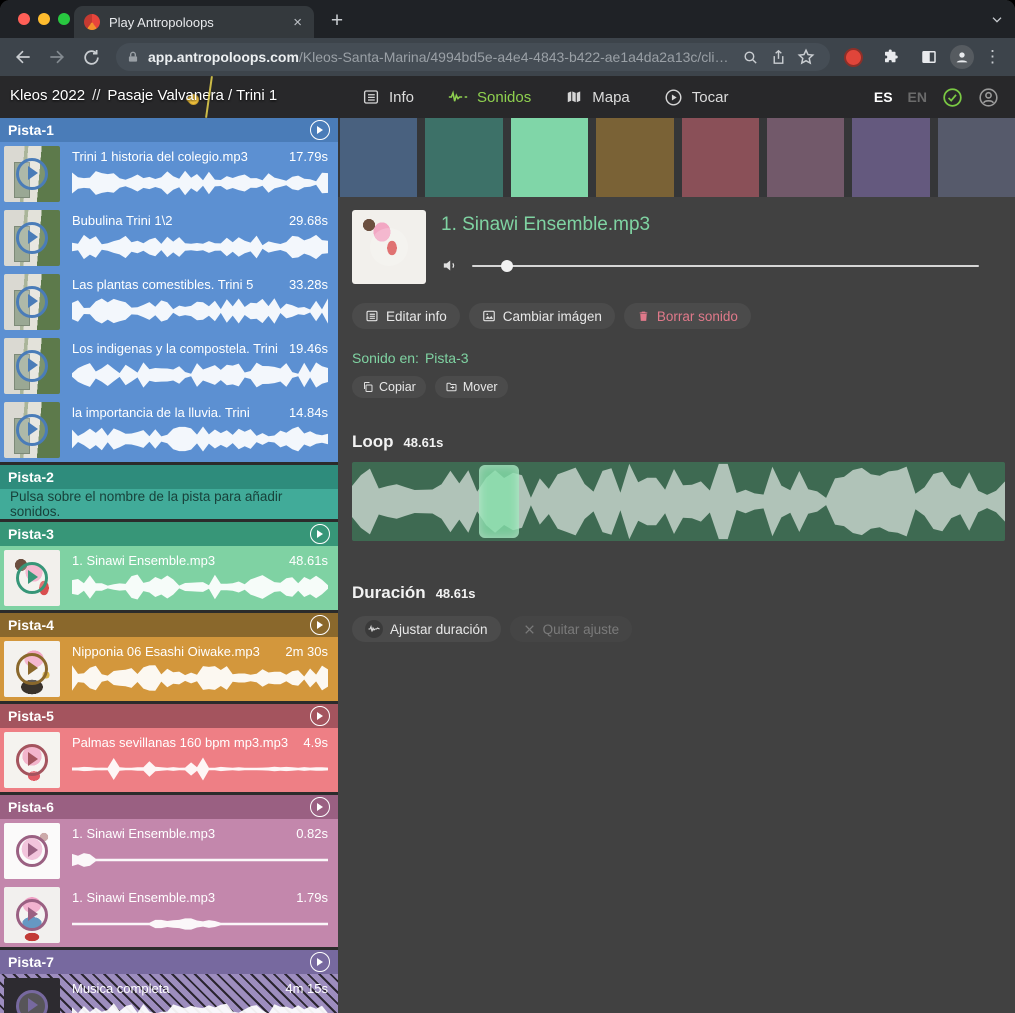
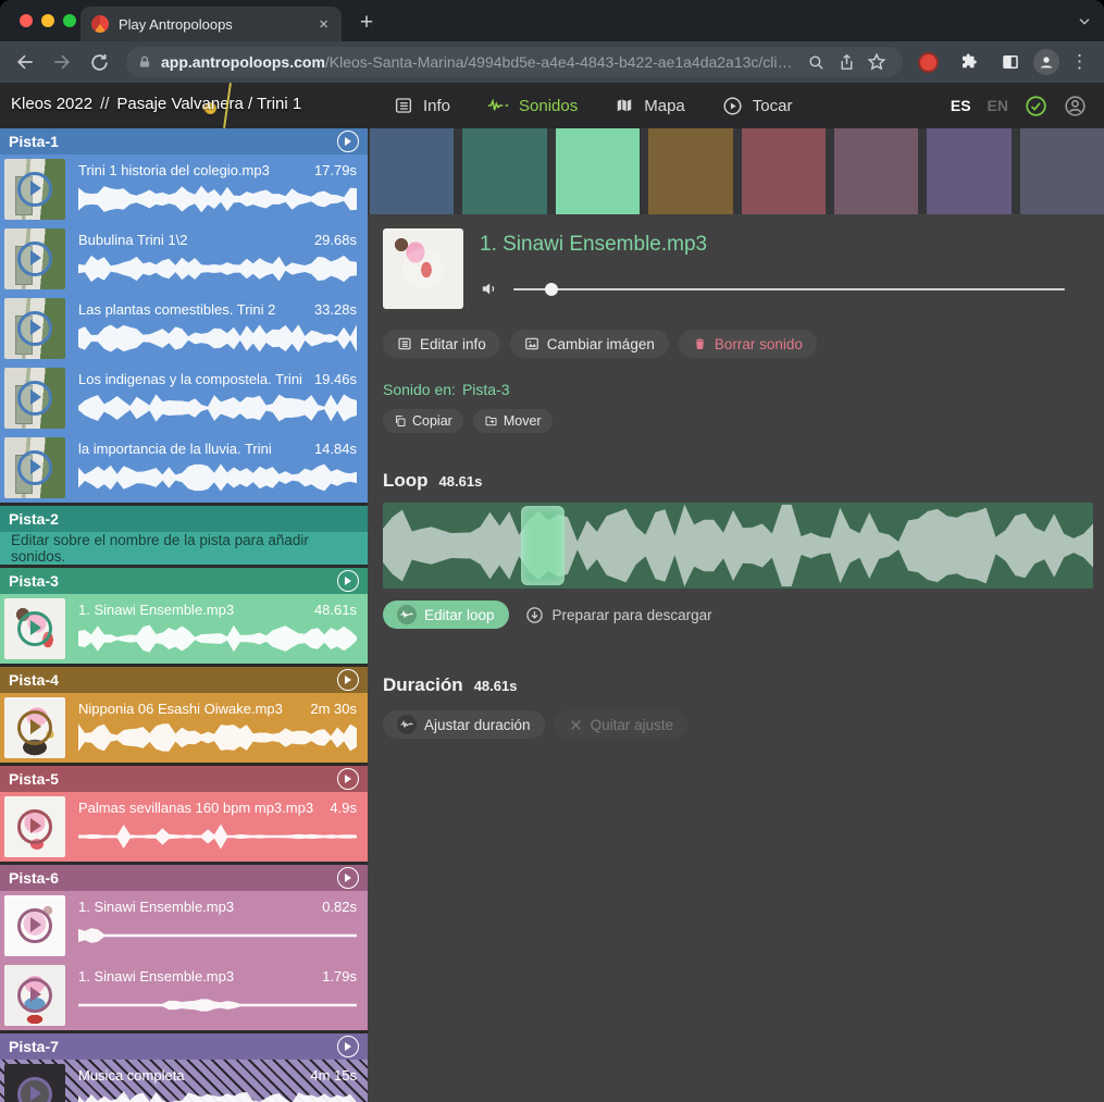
  Play Antropoloops
  ×
  +
  app.antropoloops.com/Kleos-Santa-Marina/4994bd5e-a4e4-4843-b422-ae1a4da2a13c/cli…
  ⋮
  Info
  Sonidos
  Mapa
  Tocar
  ES
  EN
  Kleos 2022 // Pasaje Valvanera / Trini 1
  Pista-1
  Trini 1 historia del colegio.mp3
  17.79s
  Bubulina Trini 1\2
  29.68s
- Las plantas comestibles. Trini 5
+ Las plantas comestibles. Trini 2
  33.28s
  Los indigenas y la compostela. Trini
  19.46s
  la importancia de la lluvia. Trini
  14.84s
  Pista-2
- Pulsa sobre el nombre de la pista para añadir sonidos.
+ Editar sobre el nombre de la pista para añadir sonidos.
  Pista-3
  1. Sinawi Ensemble.mp3
  48.61s
  Pista-4
  Nipponia 06 Esashi Oiwake.mp3
  2m 30s
  Pista-5
  Palmas sevillanas 160 bpm mp3.mp3
  4.9s
  Pista-6
  1. Sinawi Ensemble.mp3
  0.82s
  1. Sinawi Ensemble.mp3
  1.79s
  Pista-7
  Musica completa
  4m 15s
  1. Sinawi Ensemble.mp3
  Editar info
  Cambiar imágen
  Borrar sonido
  Sonido en: Pista-3
  Copiar
  Mover
  Loop
  48.61s
+ Editar loop
+ Preparar para descargar
  Duración
  48.61s
  Ajustar duración
  Quitar ajuste
